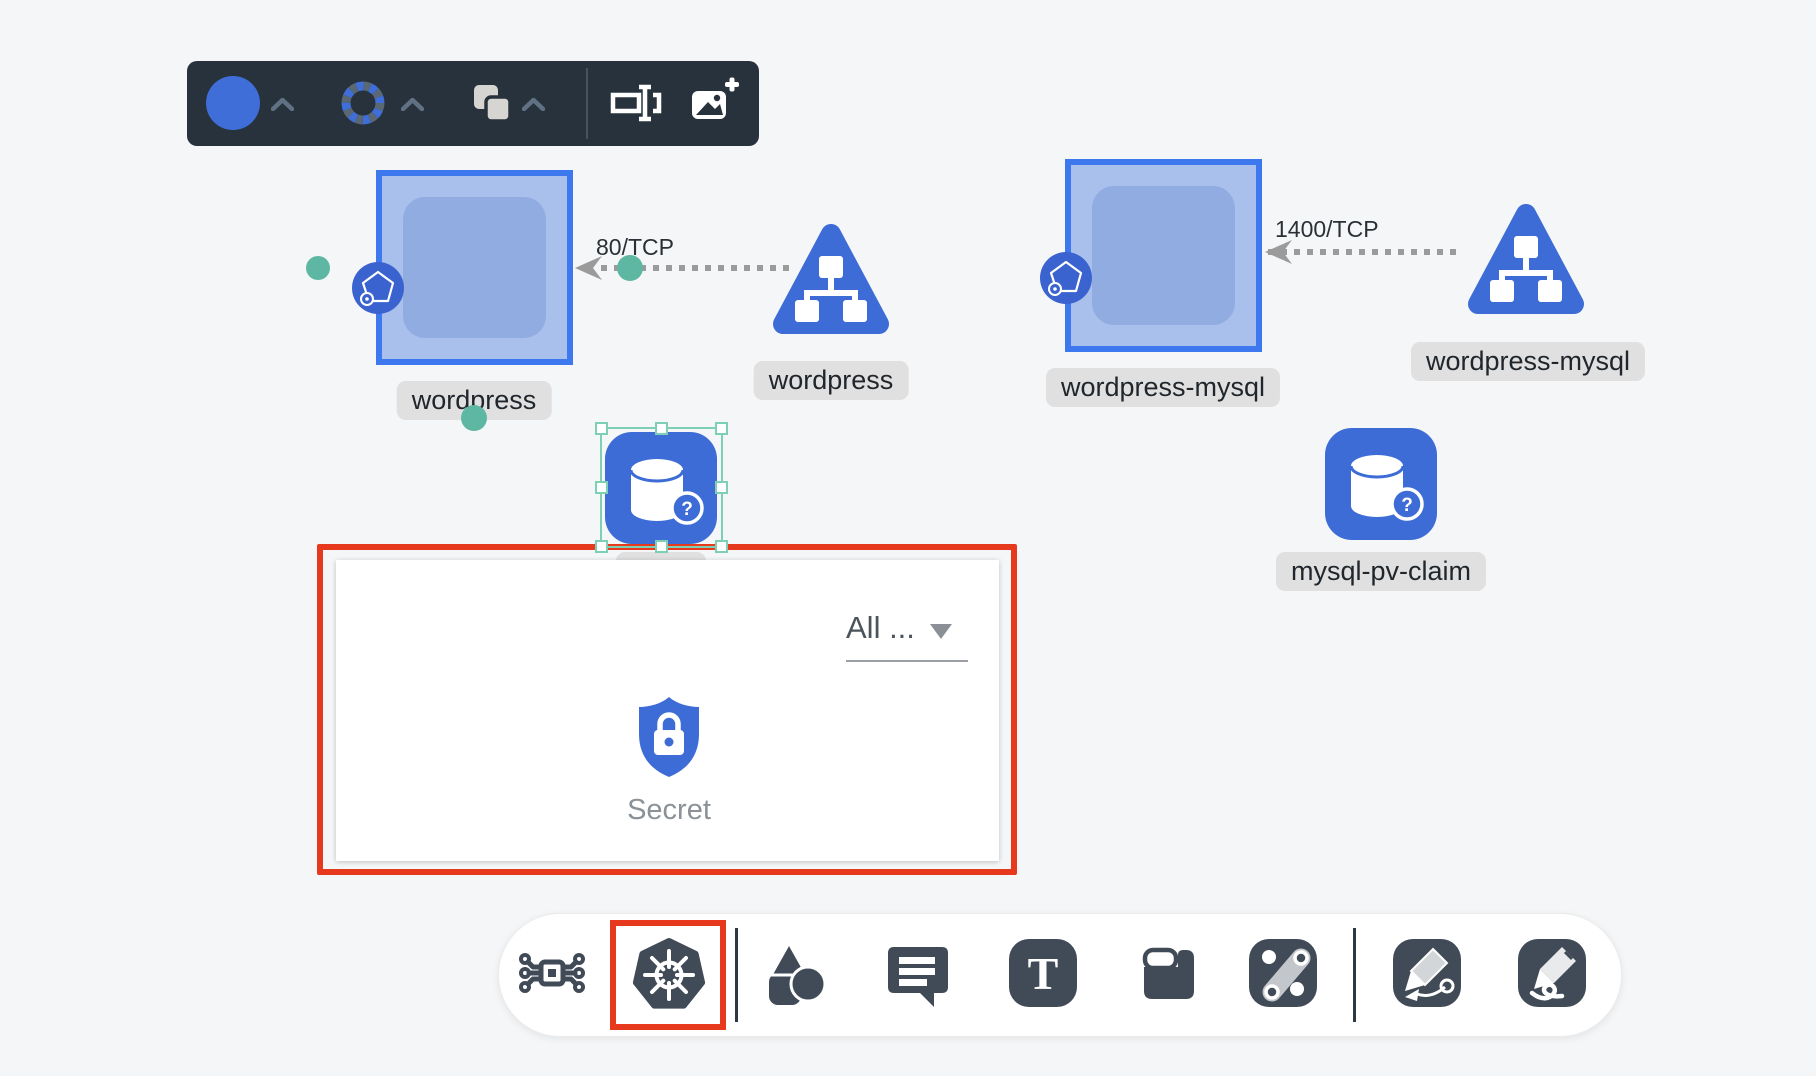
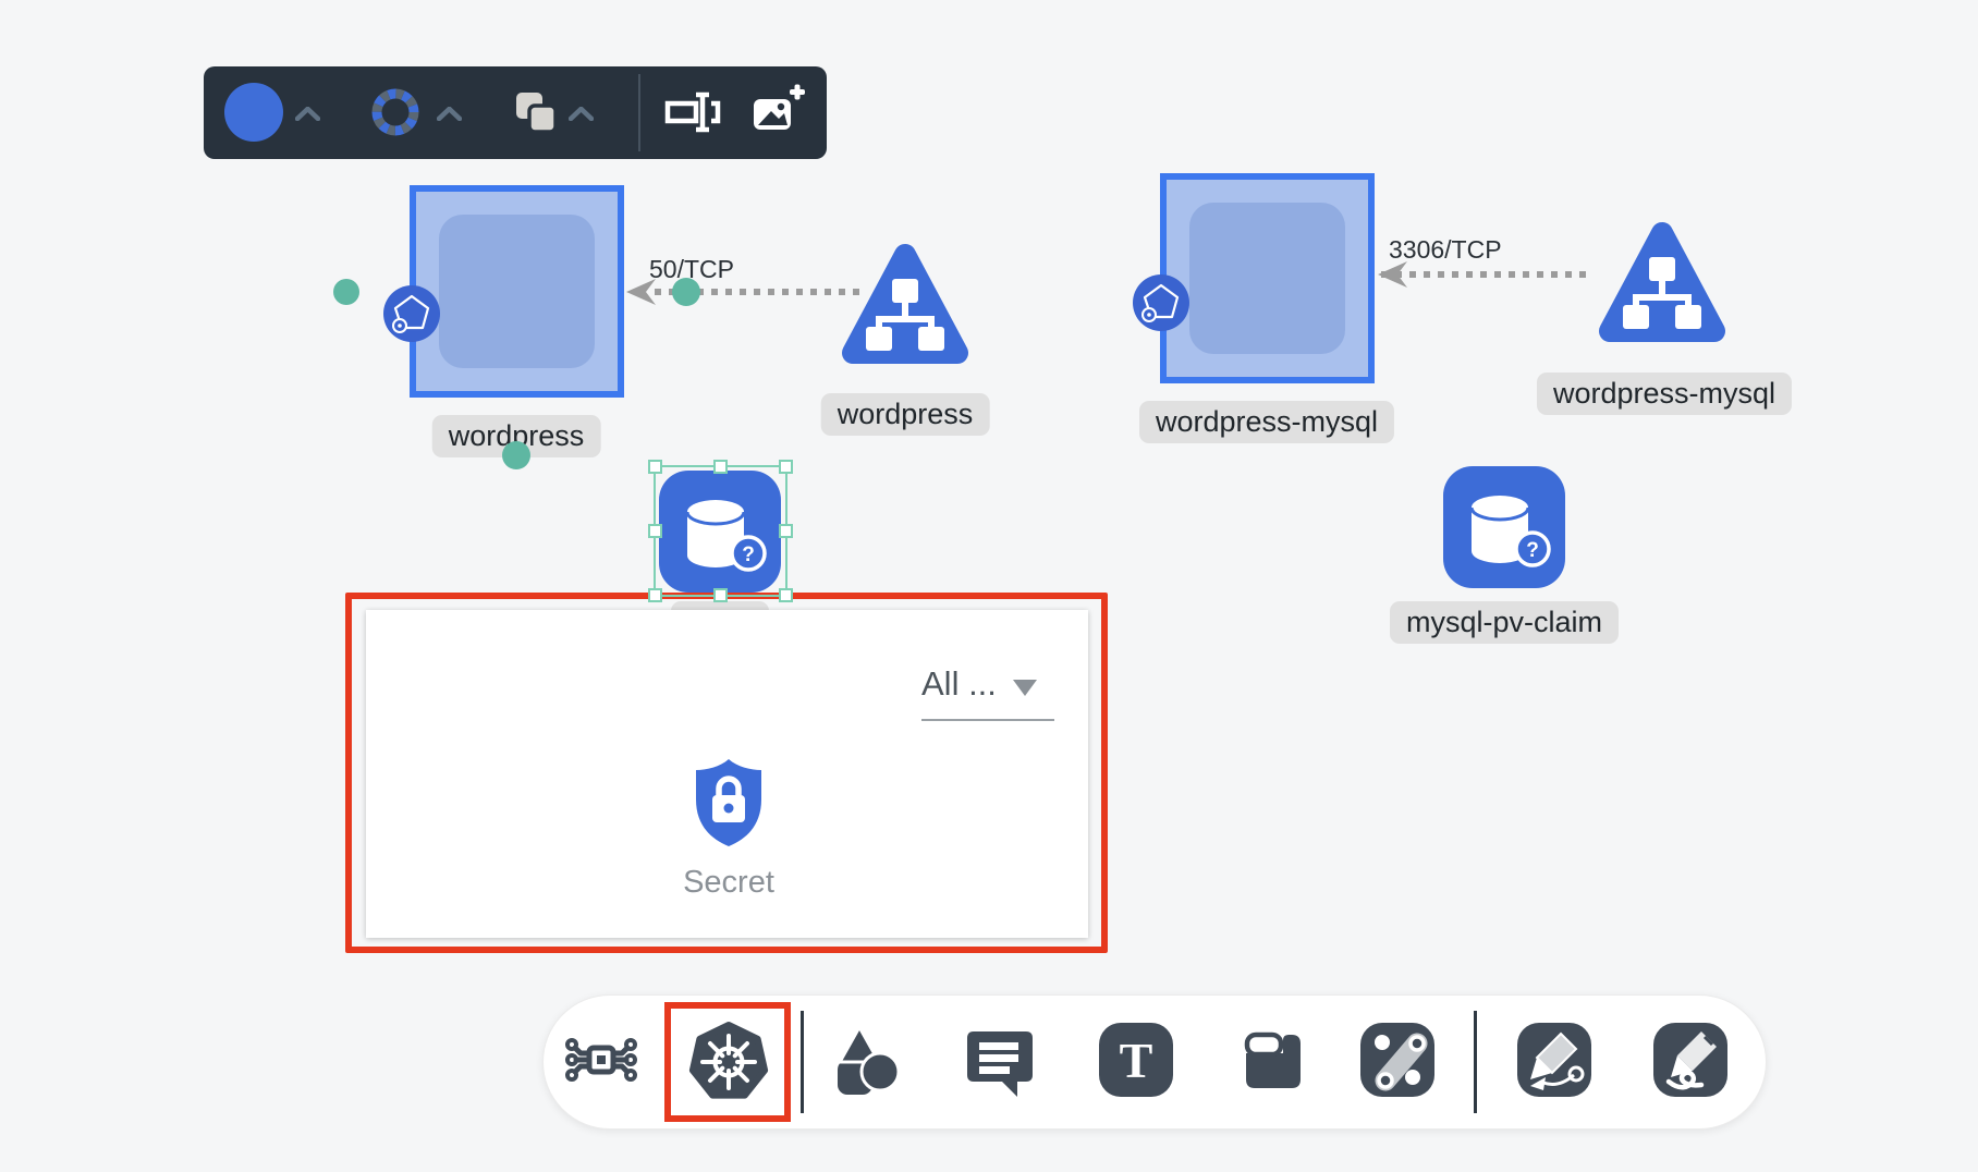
  wordpress
- 80/TCP
+ 50/TCP
  wordpress
  wordpress-mysql
- 1400/TCP
+ 3306/TCP
  wordpress-mysql
  ?
  mysql-pv-claim
  ?
  All ...
  Secret
  T
